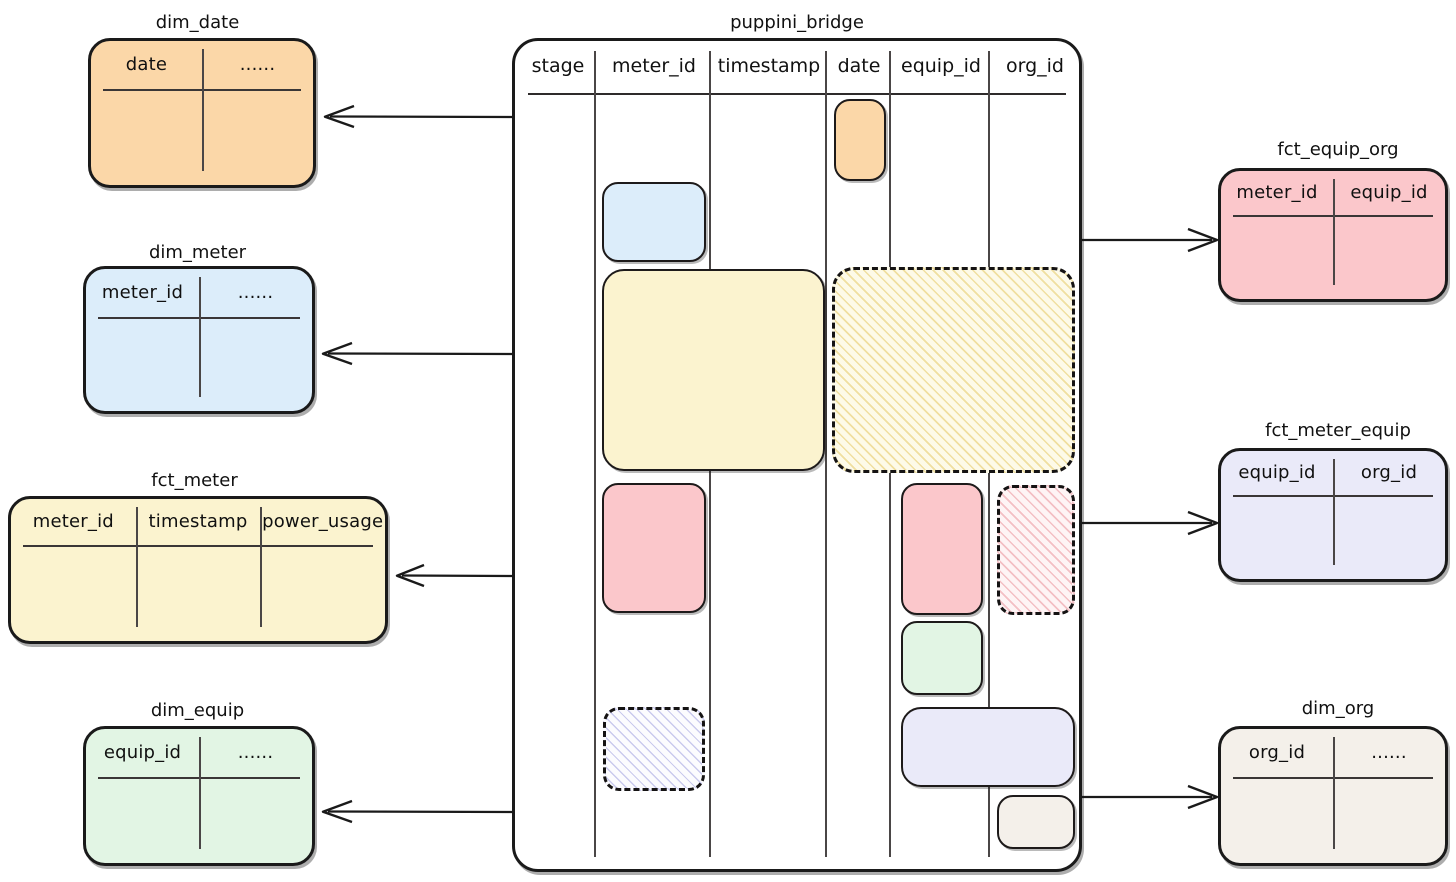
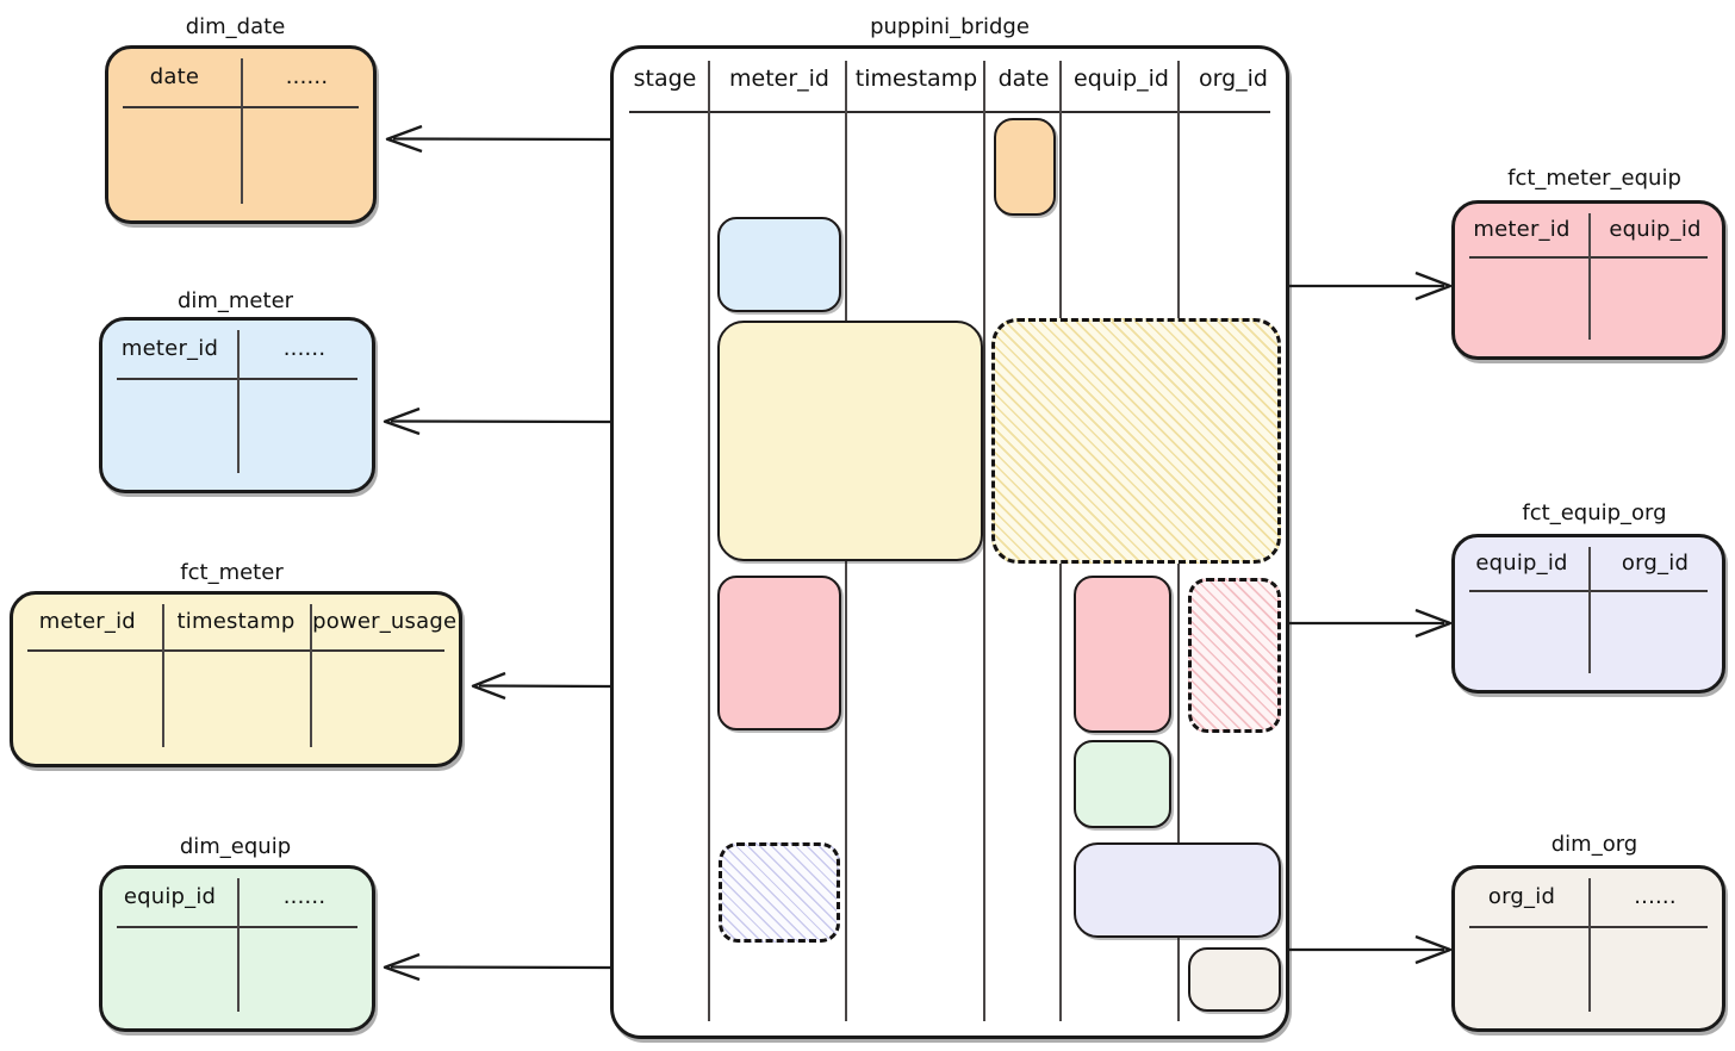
  dim_date
  date
  ......
  dim_meter
  meter_id
  ......
  fct_meter
  meter_id
  timestamp
  power_usage
  dim_equip
  equip_id
  ......
- fct_equip_org
+ fct_meter_equip
  meter_id
  equip_id
- fct_meter_equip
+ fct_equip_org
  equip_id
  org_id
  dim_org
  org_id
  ......
  puppini_bridge
  stage
  meter_id
  timestamp
  date
  equip_id
  org_id
